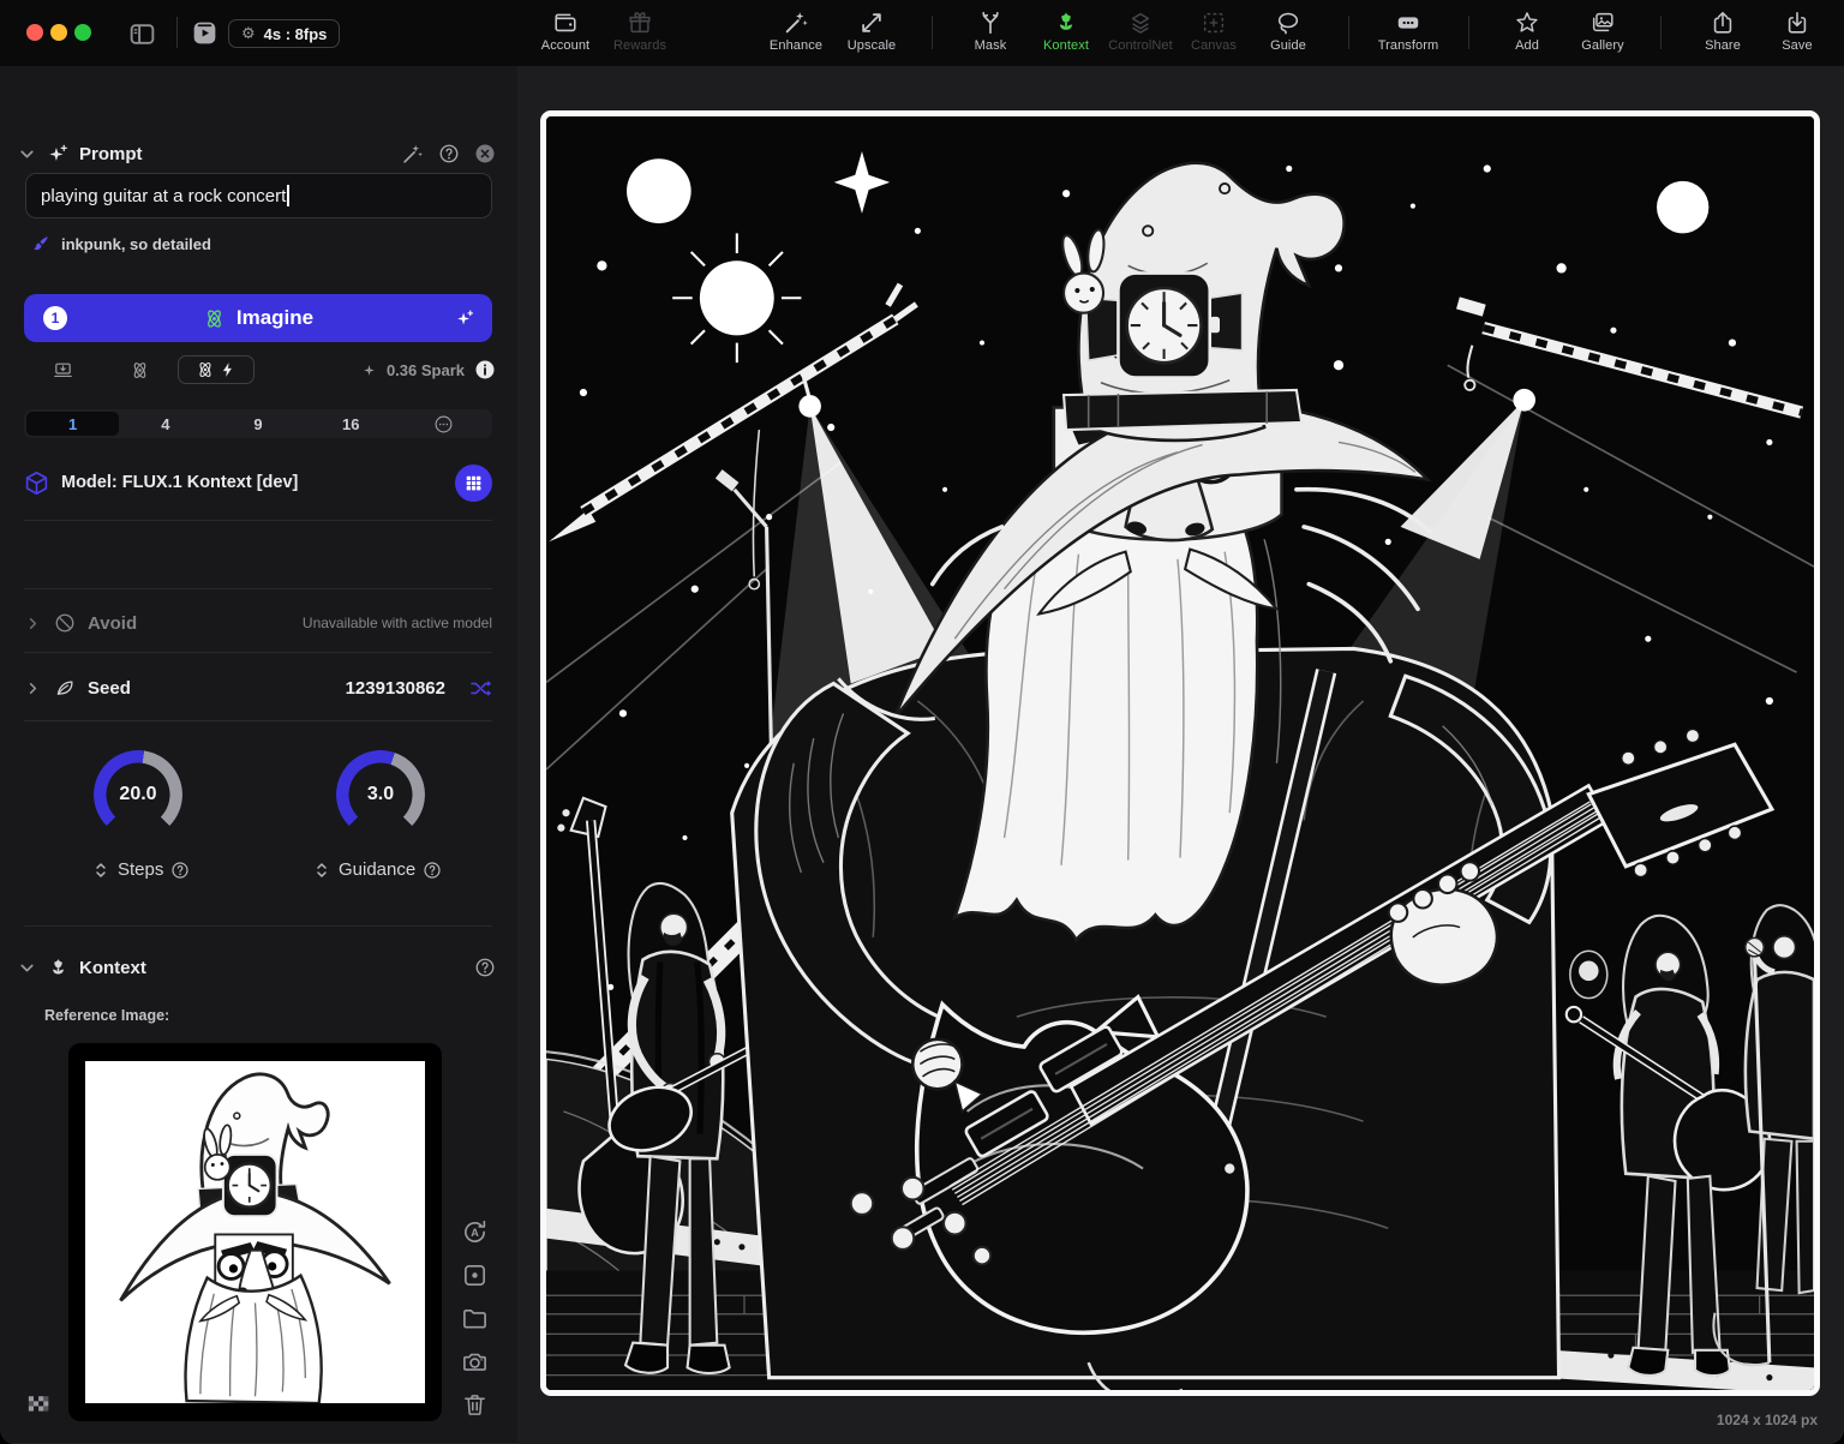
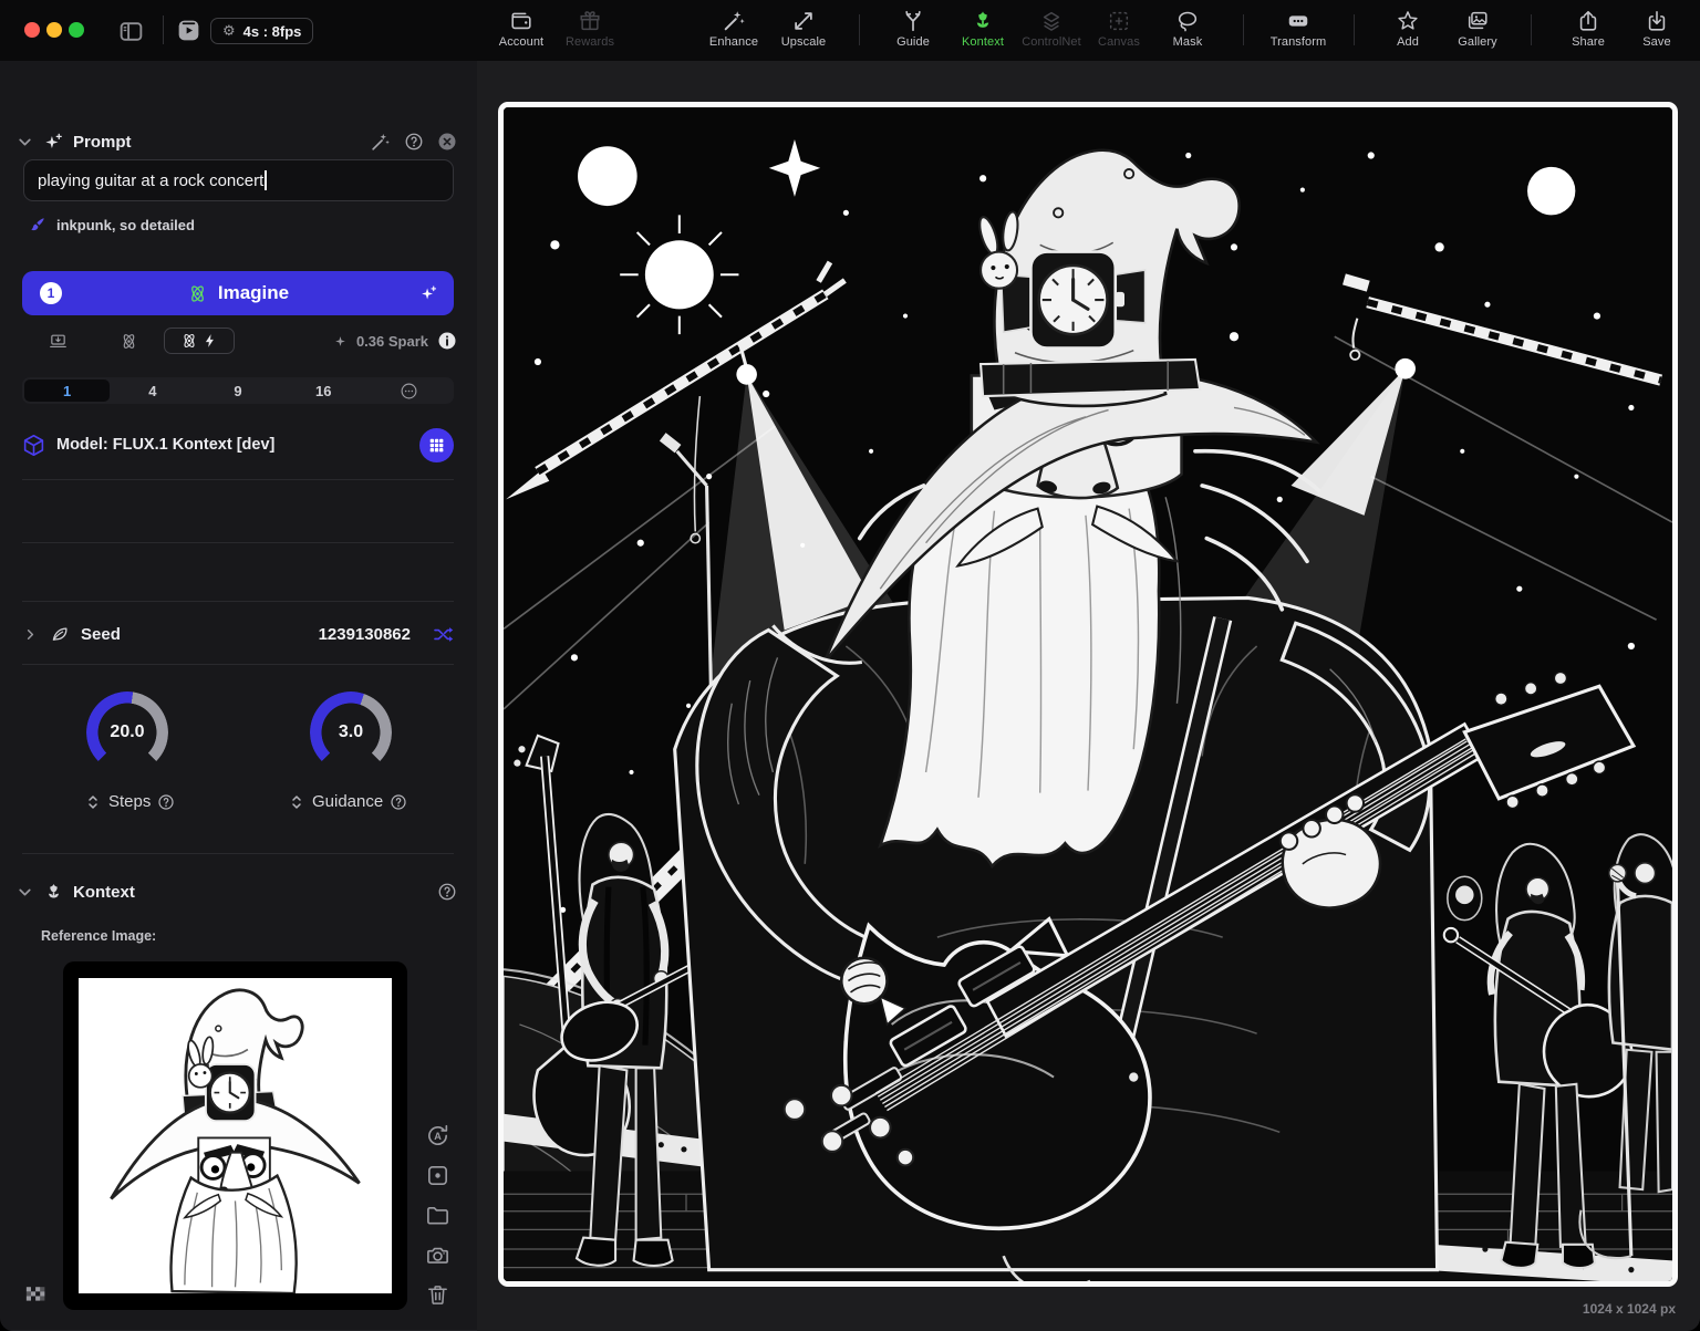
  ⚙
  4s : 8fps
  Account
  Rewards
  Enhance
  Upscale
- Mask
+ Guide
  Kontext
  ControlNet
  Canvas
- Guide
+ Mask
  Transform
  Add
  Gallery
  Share
  Save
  Prompt
  playing guitar at a rock concert
  inkpunk, so detailed
  1
  Imagine
  0.36 Spark
  1
  4
  9
  16
  Model: FLUX.1 Kontext [dev]
- Avoid
- Unavailable with active model
  Seed
  1239130862
  20.0
  Steps
  3.0
  Guidance
  Kontext
  Reference Image:
  1024 x 1024 px
